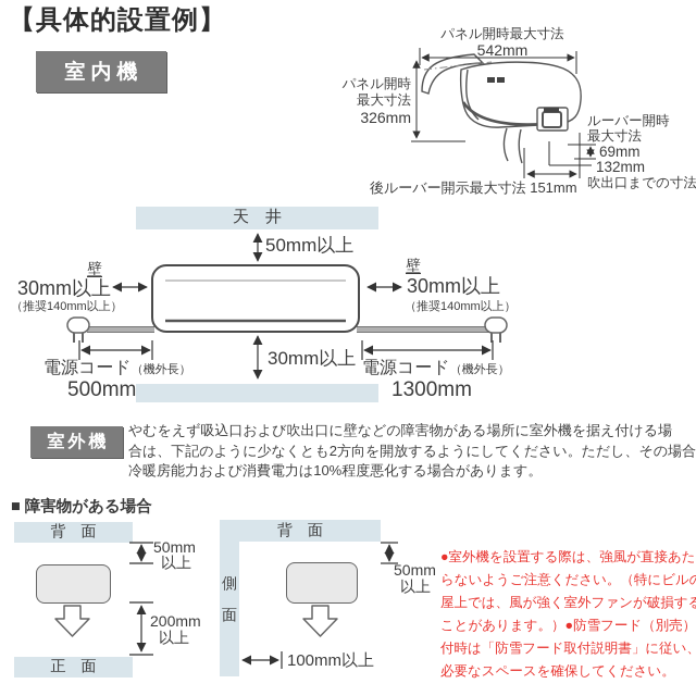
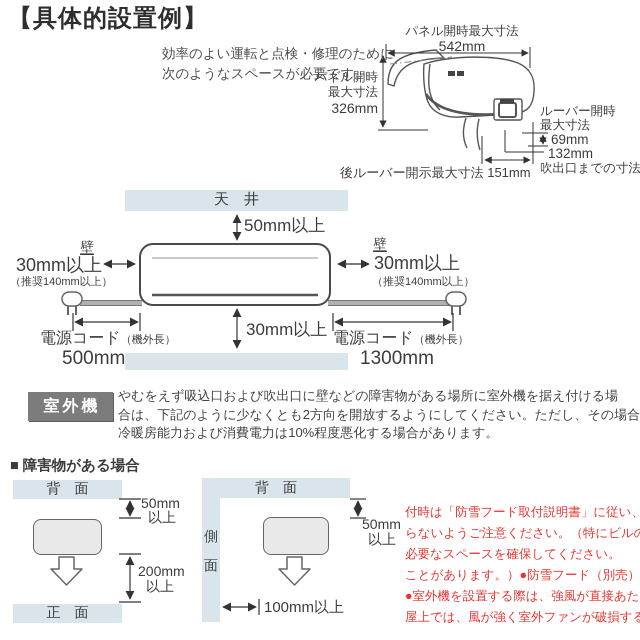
  天 井
- 室内機
  室外機
  背 面
  正 面
  背 面
  【具体的設置例】
+ 効率のよい運転と点検・修理のために
+ 次のようなスペースが必要です。
  パネル開時最大寸法
  542mm
  パネル開時
  最大寸法
  326mm
  ルーバー開時
  最大寸法
  69mm
  132mm
  吹出口までの寸法
  後ルーバー開示最大寸法 151mm
  50mm以上
  壁
  30mm以上
  （推奨140mm以上）
  壁
  30mm以上
  （推奨140mm以上）
  30mm以上
  電源コード（機外長）
  500mm
  電源コード（機外長）
  1300mm
  やむをえず吸込口および吹出口に壁などの障害物がある場所に室外機を据え付ける場
  合は、下記のように少なくとも2方向を開放するようにしてください。ただし、その場合
  冷暖房能力および消費電力は10%程度悪化する場合があります。
  ■ 障害物がある場合
  50mm
  以上
  200mm
  以上
  側
  面
  50mm
  以上
  100mm以上
- ●室外機を設置する際は、強風が直接あた
+ 付時は「防雪フード取付説明書」に従い、
  らないようご注意ください。（特にビル
- 屋上では、風が強く室外ファンが破損する
+ 必要なスペースを確保してください。
  ことがあります。）●防雪フード（別売）
- 付時は「防雪フード取付説明書」に従い、
+ ●室外機を設置する際は、強風が直接あた
- 必要なスペースを確保してください。
+ 屋上では、風が強く室外ファンが破損する
